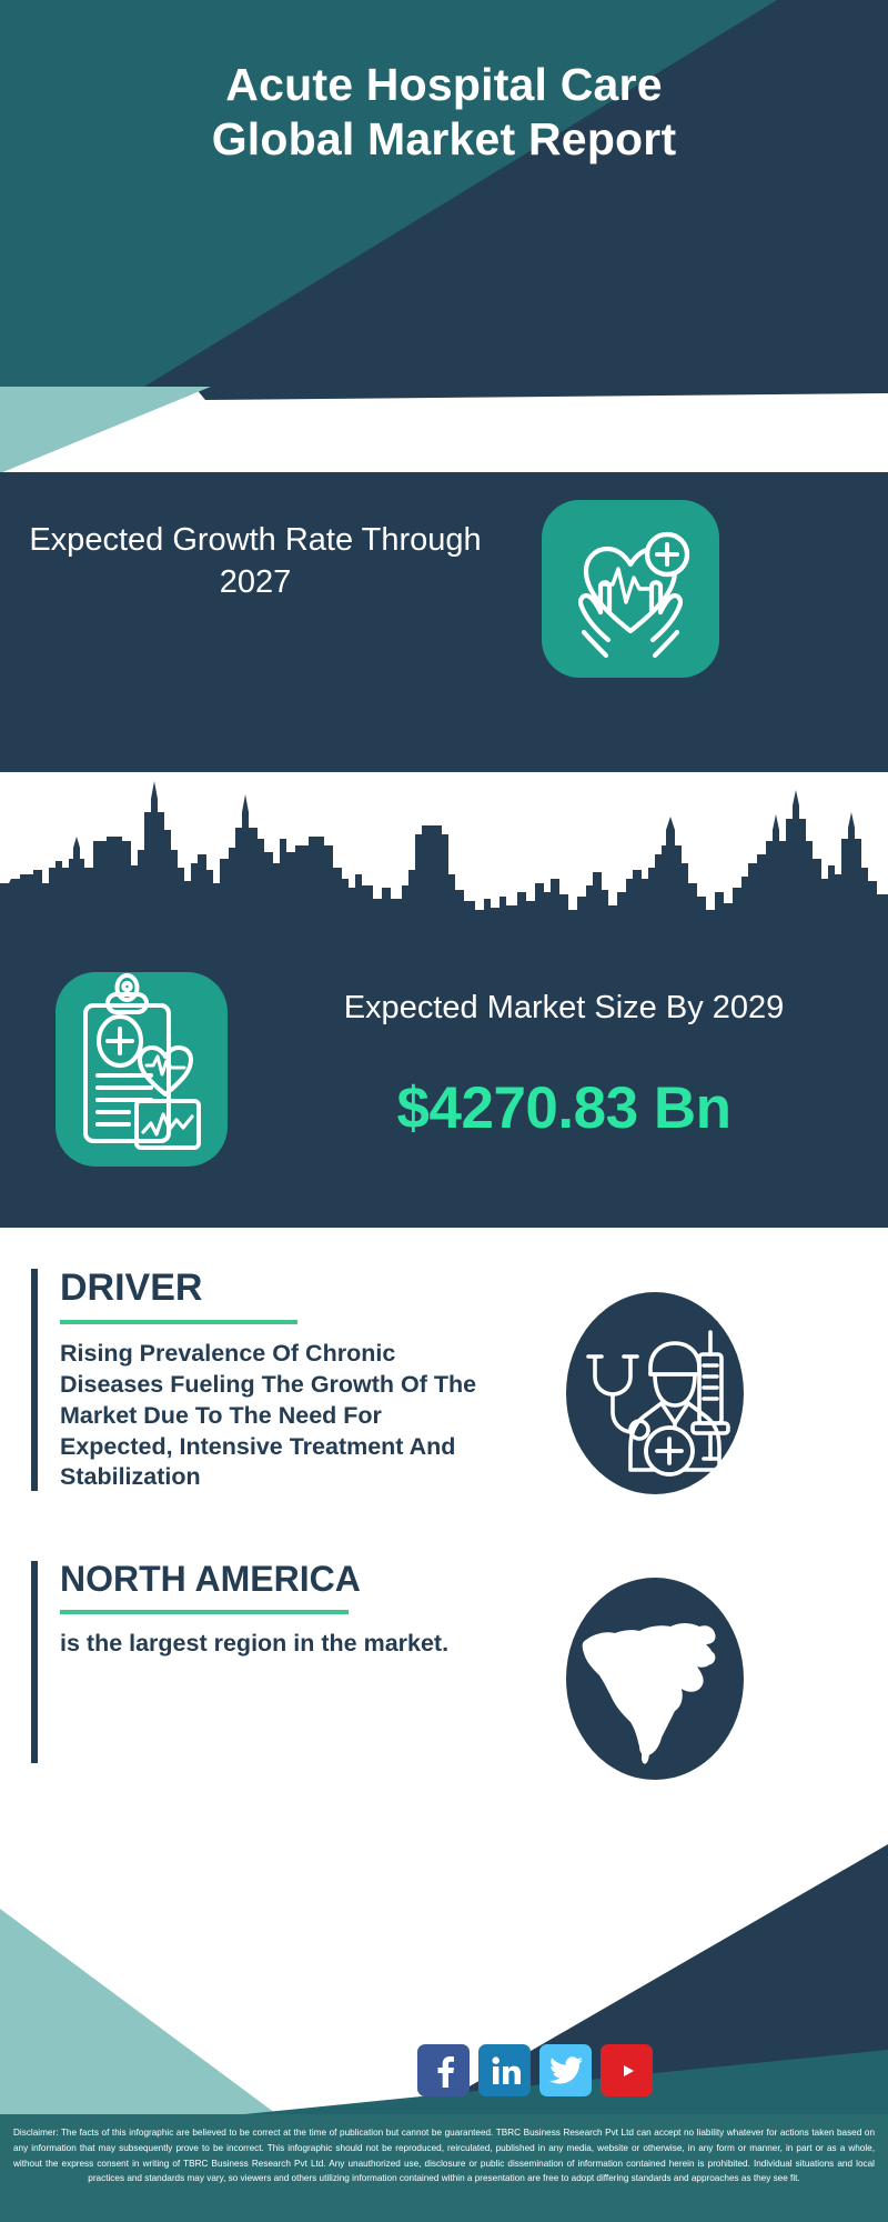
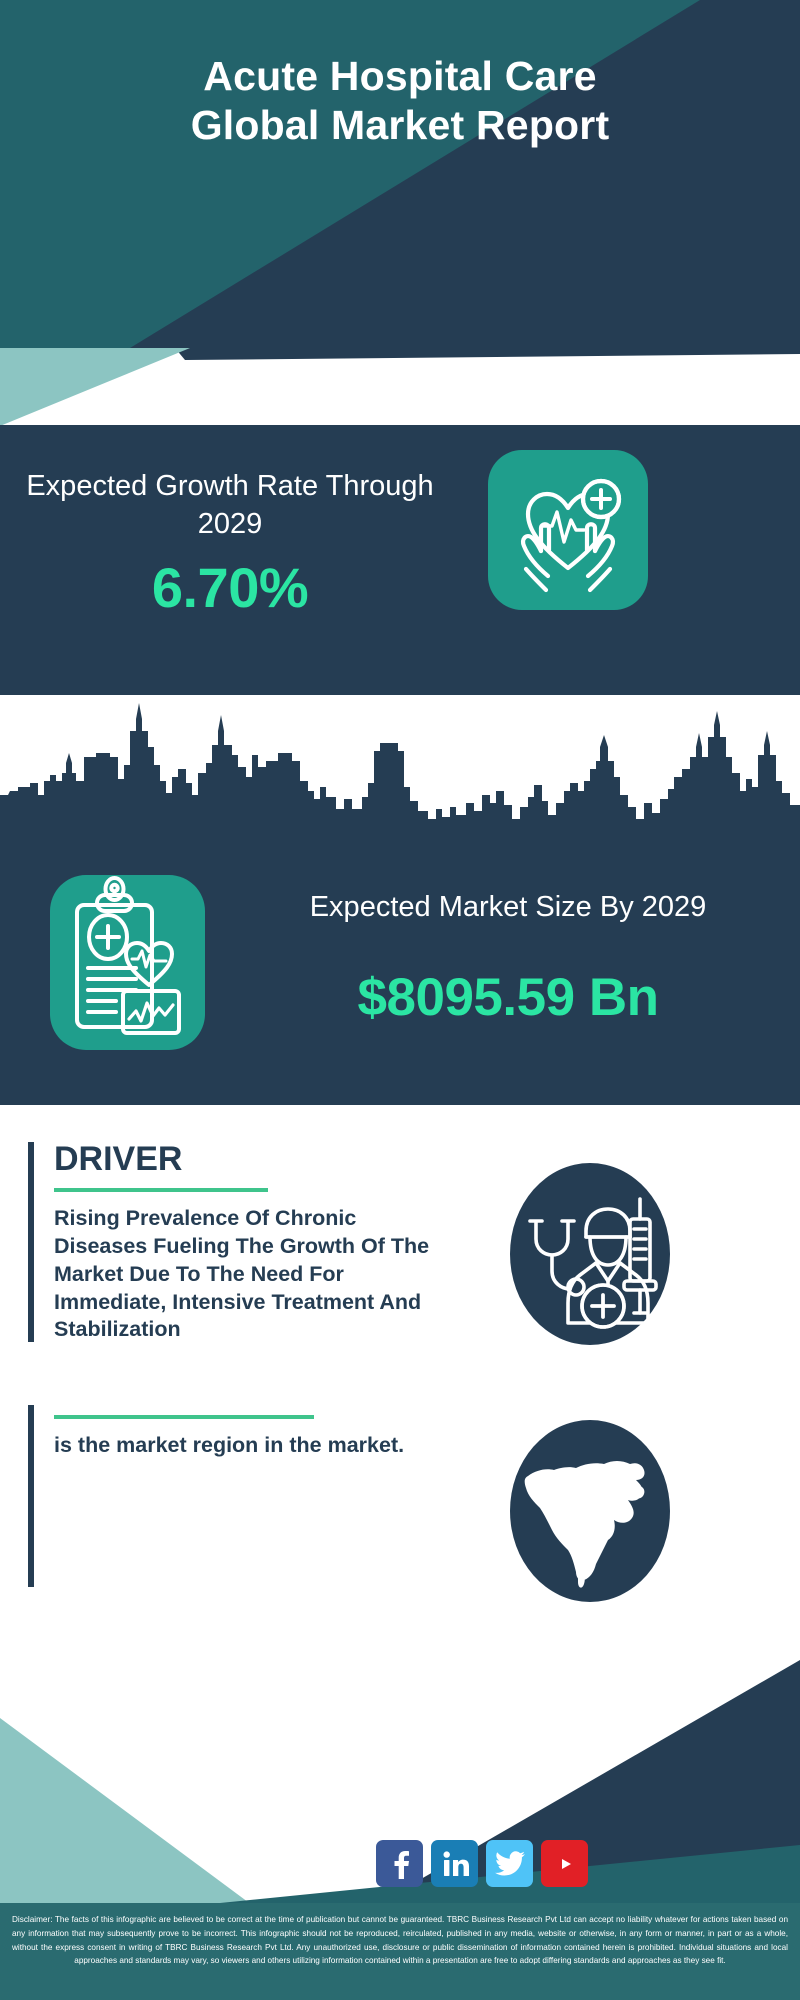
  Acute Hospital Care
  Global Market Report
- Expected Growth Rate Through 2027
+ Expected Growth Rate Through 2029
+ 6.70%
  Expected Market Size By 2029
- $4270.83 Bn
+ $8095.59 Bn
  DRIVER
- Rising Prevalence Of Chronic Diseases Fueling The Growth Of The Market Due To The Need For Expected, Intensive Treatment And Stabilization
+ Rising Prevalence Of Chronic Diseases Fueling The Growth Of The Market Due To The Need For Immediate, Intensive Treatment And Stabilization
- NORTH AMERICA
- is the largest region in the market.
+ is the market region in the market.
- Disclaimer: The facts of this infographic are believed to be correct at the time of publication but cannot be guaranteed. TBRC Business Research Pvt Ltd can accept no liability whatever for actions taken based on any information that may subsequently prove to be incorrect. This infographic should not be reproduced, reirculated, published in any media, website or otherwise, in any form or manner, in part or as a whole, without the express consent in writing of TBRC Business Research Pvt Ltd. Any unauthorized use, disclosure or public dissemination of information contained herein is prohibited. Individual situations and local practices and standards may vary, so viewers and others utilizing information contained within a presentation are free to adopt differing standards and approaches as they see fit.
+ Disclaimer: The facts of this infographic are believed to be correct at the time of publication but cannot be guaranteed. TBRC Business Research Pvt Ltd can accept no liability whatever for actions taken based on any information that may subsequently prove to be incorrect. This infographic should not be reproduced, reirculated, published in any media, website or otherwise, in any form or manner, in part or as a whole, without the express consent in writing of TBRC Business Research Pvt Ltd. Any unauthorized use, disclosure or public dissemination of information contained herein is prohibited. Individual situations and local approaches and standards may vary, so viewers and others utilizing information contained within a presentation are free to adopt differing standards and approaches as they see fit.
